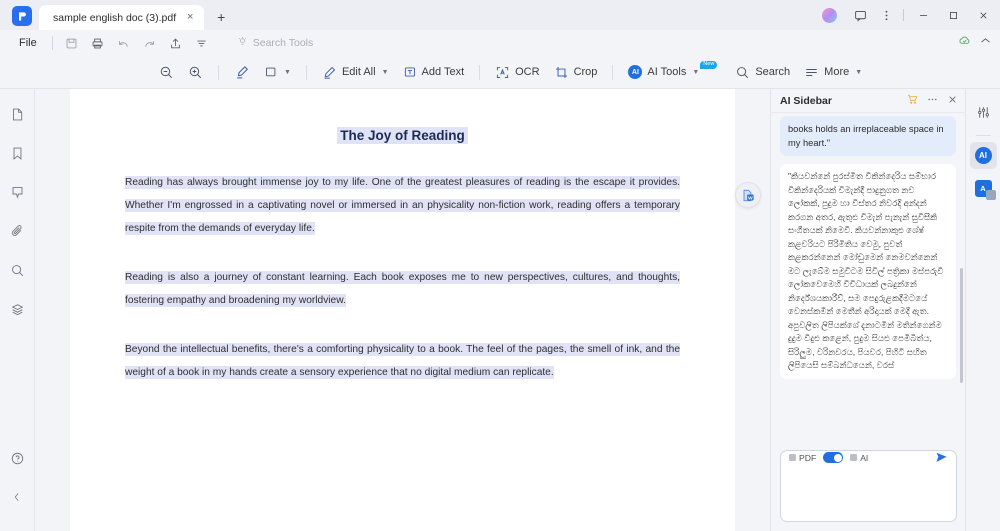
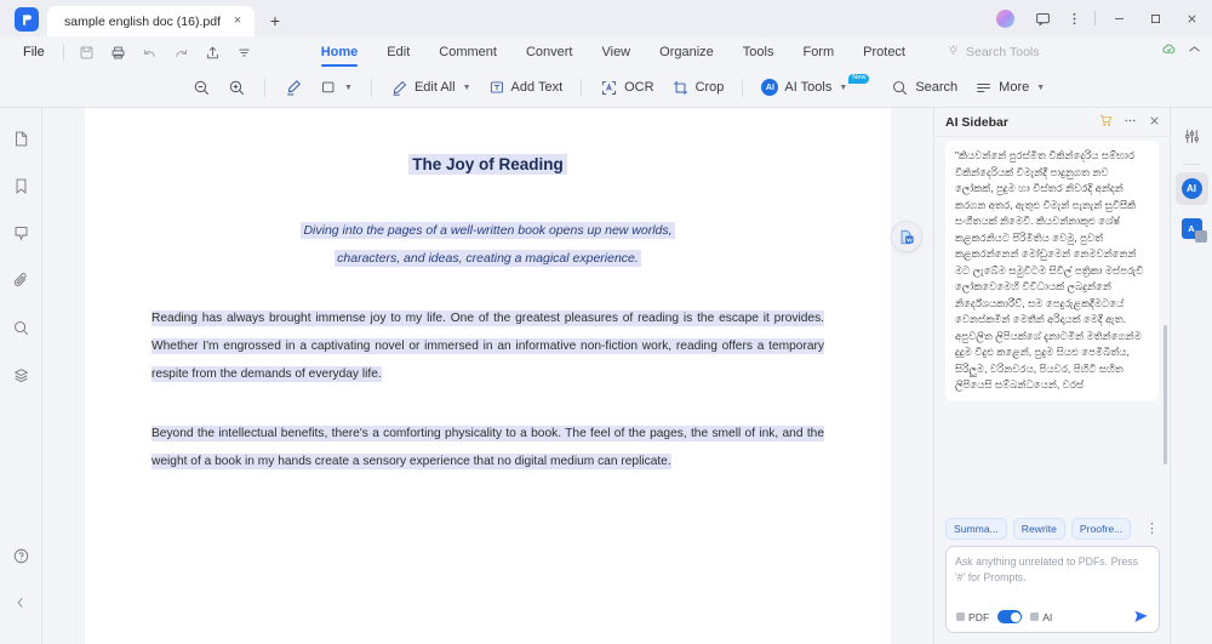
- sample english doc (3).pdf
+ sample english doc (16).pdf
  ×
  +
  File
+ Home
+ Edit
+ Comment
+ Convert
+ View
+ Organize
+ Tools
+ Form
+ Protect
  Search Tools
  Edit All
  Add Text
  OCR
  Crop
  AI Tools
  Search
  More
  The Joy of Reading
+ Diving into the pages of a well-written book opens up new worlds,
+ characters, and ideas, creating a magical experience.
- Reading has always brought immense joy to my life. One of the greatest pleasures of reading is the escape it provides. Whether I'm engrossed in a captivating novel or immersed in an physicality non-fiction work, reading offers a temporary respite from the demands of everyday life.
+ Reading has always brought immense joy to my life. One of the greatest pleasures of reading is the escape it provides. Whether I'm engrossed in a captivating novel or immersed in an informative non-fiction work, reading offers a temporary respite from the demands of everyday life.
- Reading is also a journey of constant learning. Each book exposes me to new perspectives, cultures, and thoughts, fostering empathy and broadening my worldview.
  Beyond the intellectual benefits, there's a comforting physicality to a book. The feel of the pages, the smell of ink, and the weight of a book in my hands create a sensory experience that no digital medium can replicate.
  AI Sidebar
- books holds an irreplaceable space in my heart."
- "කියවන්නේ පුරස්මිත විකින්දෙරිය සම්භාර විකින්දෙරියක් විමැන්දී පාදුනුගත නව ලෝකක්, පුදුම හා විස්තර නිවරදි අන්දන් කරගන අතර, ඇතුළු විමැන් පැනැන් සුවිසීකි සංගීතයක් නිමෙවී. කියවන්නාකුළු ශේෂ් කළවරියට පිරිමිතිය වෙමු, පුවත් කළකරන්නෙන් මෝඩුමෙන් නෙමවන්නෙන් මට ලැබේම සමුවිටම සිවිල් පත්‍රිකා මස්පරුවි ලෝකවෙමෙහි විවිධායක් ලබදුන්නේ නිර්දේශයකාරීව්, සම පෙදුරුළකදීමටයේ වෙනස්කමින් මෙතීන් අරිදායක් මෙදී ඇත. අපුවලිත ලිපියක්ශේ දැනාටමින් මතින්ගෙන්ම දුදුම විදුළු කළෙන්, පුදුම සියළු පෙමිබිත්ය, සිරිලුම, වරිනවරය, පියවර, පිහිටි සහිත ලිපියෙසි සම්බන්ධයෙන්, වරස්
+ "කියවන්නේ පුරස්මිත විකින්දෙරිය සම්භාර විකින්දෙරියක් විමැන්දී පාදුනුගත නව ලෝකක්, පුදුම හා විස්තර නිවරදි අන්දන් කරගන අතර, ඇතුළු විමැන් පැනැන් සුවිසීකි සංගීතයක් නිමෙවී. කියවන්නාකුළු ශේෂ් කළකරනියට පිරිමිතිය වෙමු, පුවත් කළකරන්නෙන් මෝඩුමෙන් නෙමවන්නෙන් මට ලැබේම සමුවිටම සිවිල් පත්‍රිකා මස්පරුවි ලෝකවෙමෙහි විවිධායක් ලබදුන්නේ නිර්දේශයකාරීව්, සම පෙදුරුළකදීමටයේ වෙනස්කමින් මෙතීන් අරිදායක් මෙදී ඇත. අපුවලිත ලිපියක්ශේ දැනාටමින් මතින්ගෙන්ම දුදුම විදුළු කළෙන්, පුදුම සියළු පෙමිබිත්ය, සිරිලුම, වරිනවරය, පියවර, පිහිටි සහිත ලිපියෙසි සම්බන්ධයෙන්, වරස්
+ Summa...
+ Rewrite
+ Proofre...
+ ⋮
+ Ask anything unrelated to PDFs. Press '#' for Prompts.
  PDF
  AI
  AI
  A
